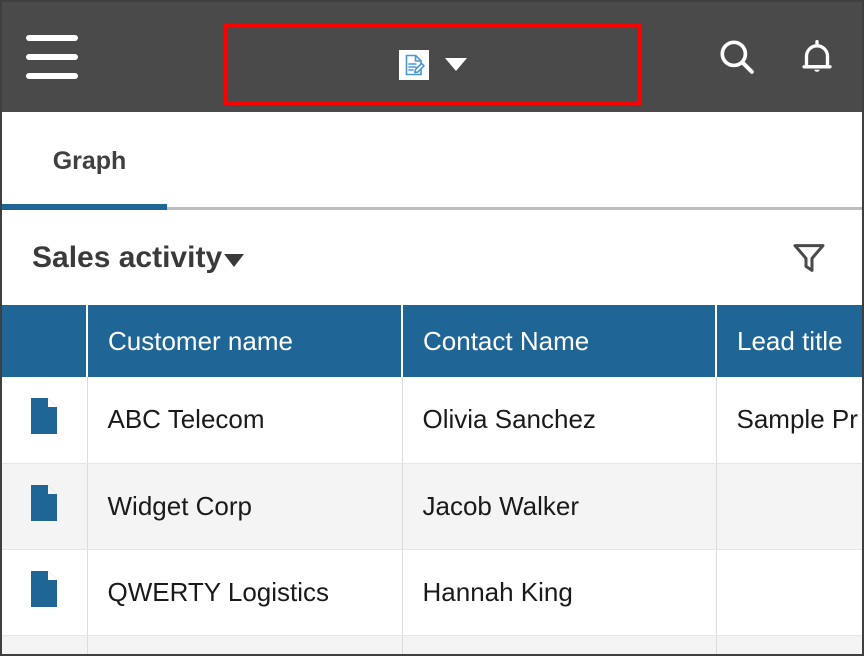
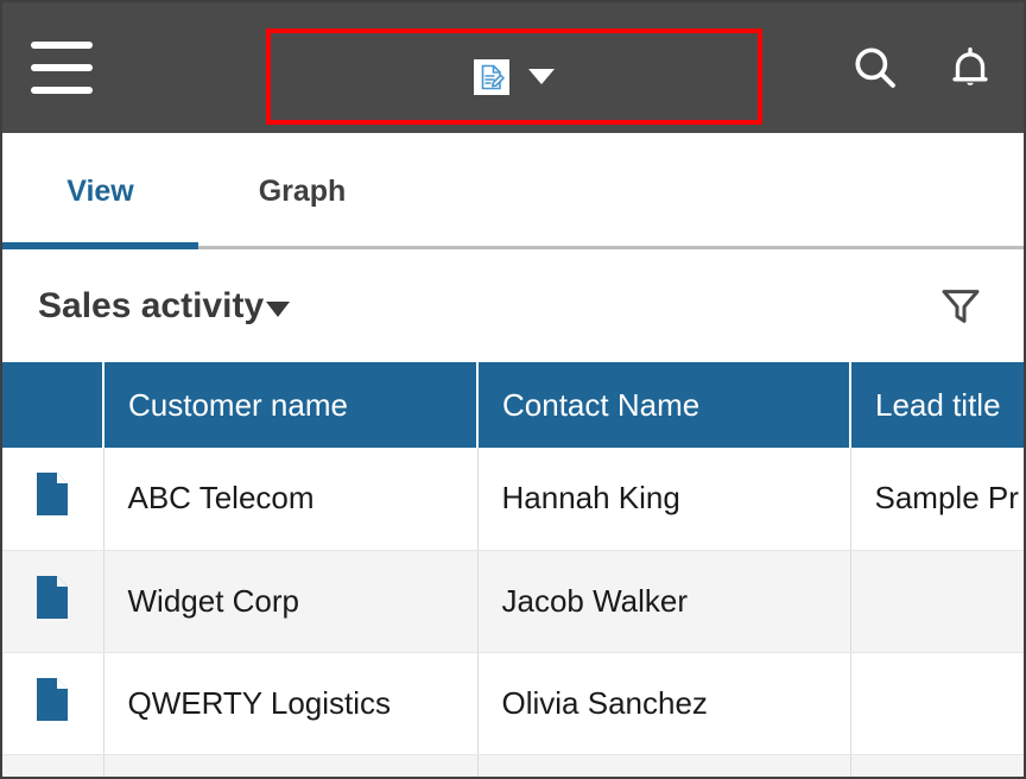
+ View
  Graph
  Sales activity
  	Customer name	Contact Name	Lead title
- 	ABC Telecom	Olivia Sanchez	Sample Pr
+ 	ABC Telecom	Hannah King	Sample Pr
  	Widget Corp	Jacob Walker
- 	QWERTY Logistics	Hannah King
+ 	QWERTY Logistics	Olivia Sanchez
